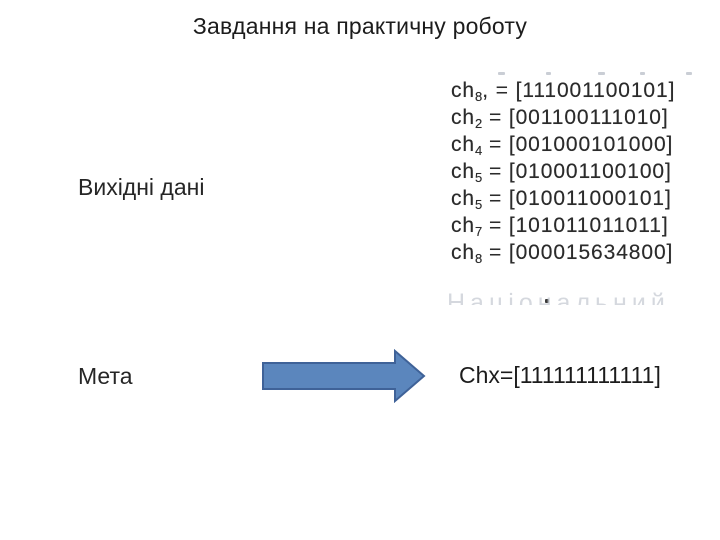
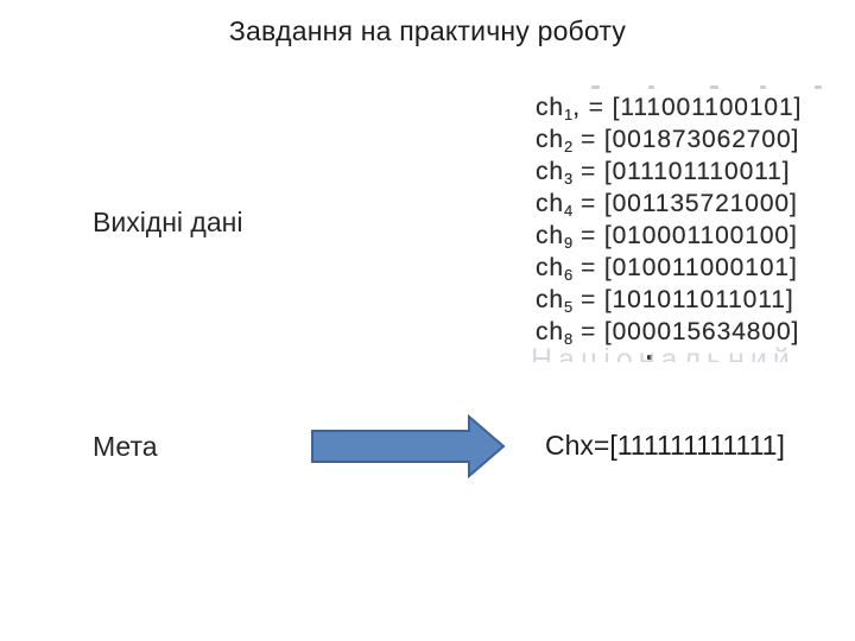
  Завдання на практичну роботу
  Вихідні дані
  Мета
- ch8, = [111001100101]
+ ch1, = [111001100101]
- ch2 = [001100111010]
+ ch2 = [001873062700]
+ ch3 = [011101110011]
- ch4 = [001000101000]
+ ch4 = [001135721000]
- ch5 = [010001100100]
+ ch9 = [010001100100]
- ch5 = [010011000101]
+ ch6 = [010011000101]
- ch7 = [101011011011]
+ ch5 = [101011011011]
  ch8 = [000015634800]
  Національний
  Chx=[111111111111]
